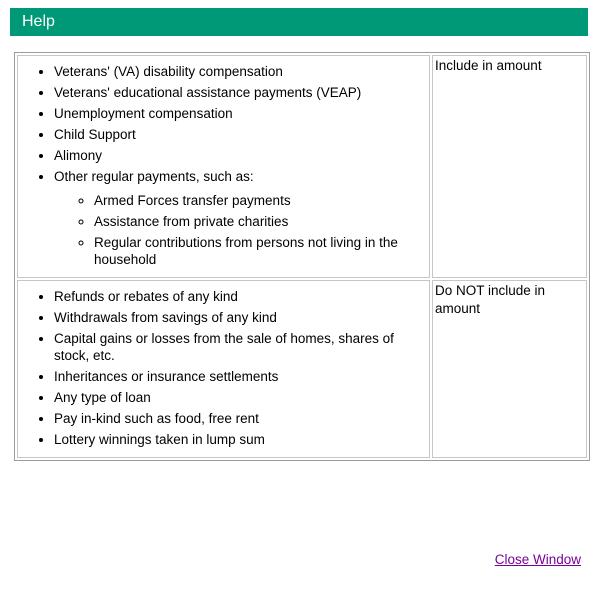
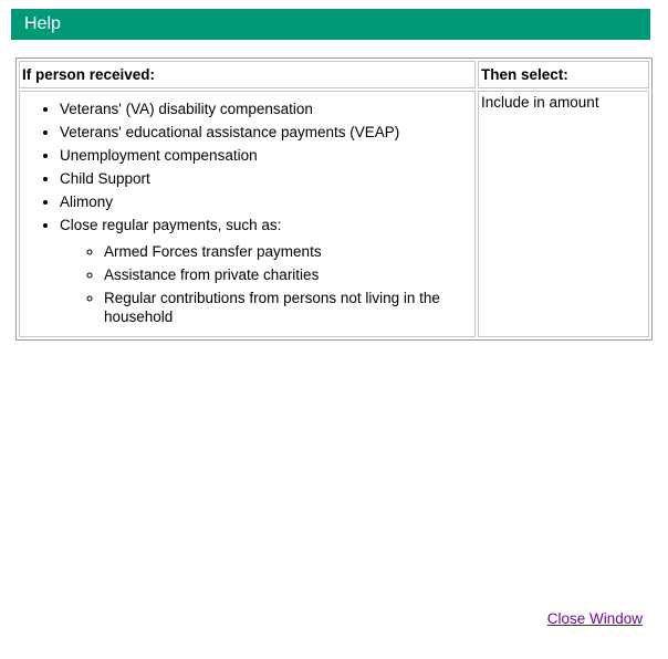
  Help
+ If person received:	Then select:
- Veterans' (VA) disability compensation Veterans' educational assistance payments (VEAP) Unemployment compensation Child Support Alimony Other regular payments, such as: Armed Forces transfer payments Assistance from private charities Regular contributions from persons not living in the household	Include in amount
+ Veterans' (VA) disability compensation Veterans' educational assistance payments (VEAP) Unemployment compensation Child Support Alimony Close regular payments, such as: Armed Forces transfer payments Assistance from private charities Regular contributions from persons not living in the household	Include in amount
- Refunds or rebates of any kind Withdrawals from savings of any kind Capital gains or losses from the sale of homes, shares of stock, etc. Inheritances or insurance settlements Any type of loan Pay in-kind such as food, free rent Lottery winnings taken in lump sum	Do NOT include in amount
  Close Window
